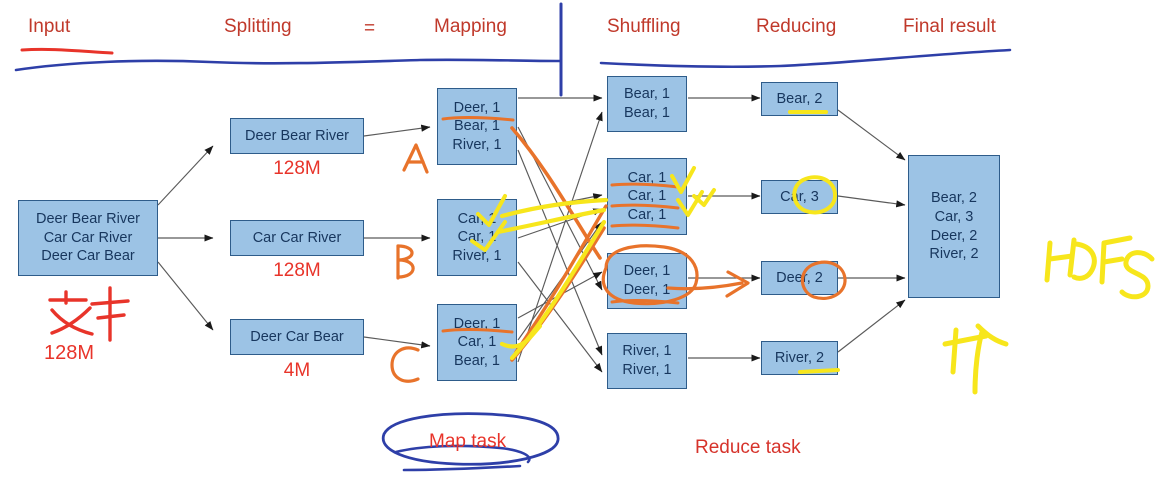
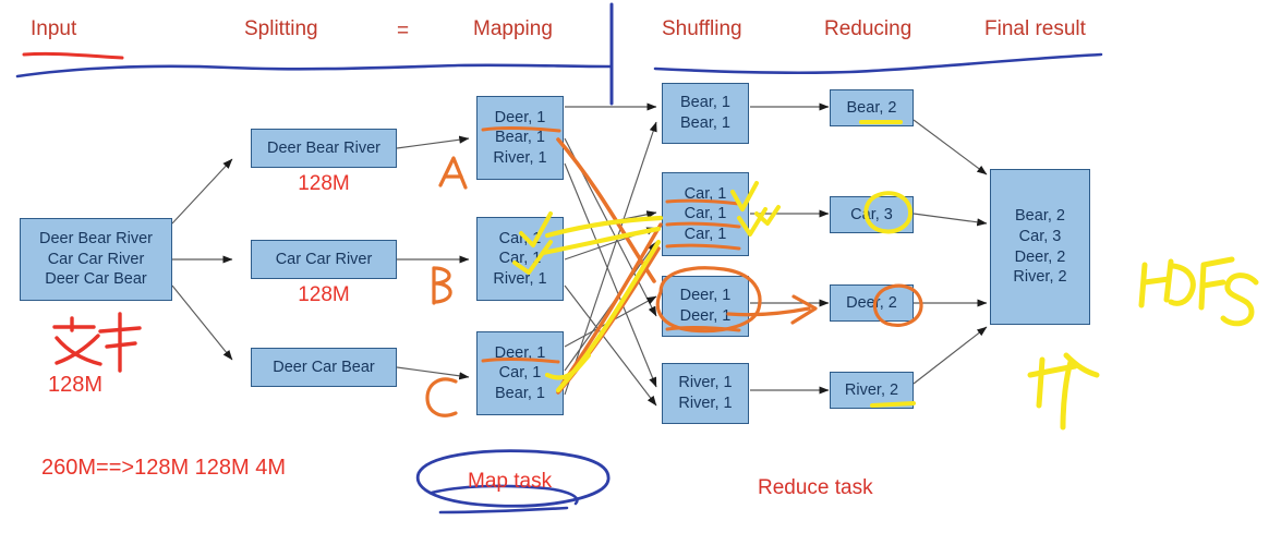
  Input
  Splitting
  =
  Mapping
  Shuffling
  Reducing
  Final result
  Deer Bear River
  Car Car River
  Deer Car Bear
  Deer Bear River
  128M
  Car Car River
  128M
  Deer Car Bear
- 4M
  Deer, 1
  Bear, 1
  River, 1
  Car,
  River, 1
  Deer, 1
  Car, 1
  Bear, 1
  Bear, 1
  Bear, 1
  Car, 1
  Car, 1
  Car, 1
  Deer, 1
  Deer, 1
  River, 1
  River, 1
  Bear, 2
  Cr, 3
  Deer, 2
  River, 2
  Bear, 2
  Car, 3
  Deer, 2
  River, 2
  128M
+ 260M==>128M 128M 4M
  Map task
  Reduce task
